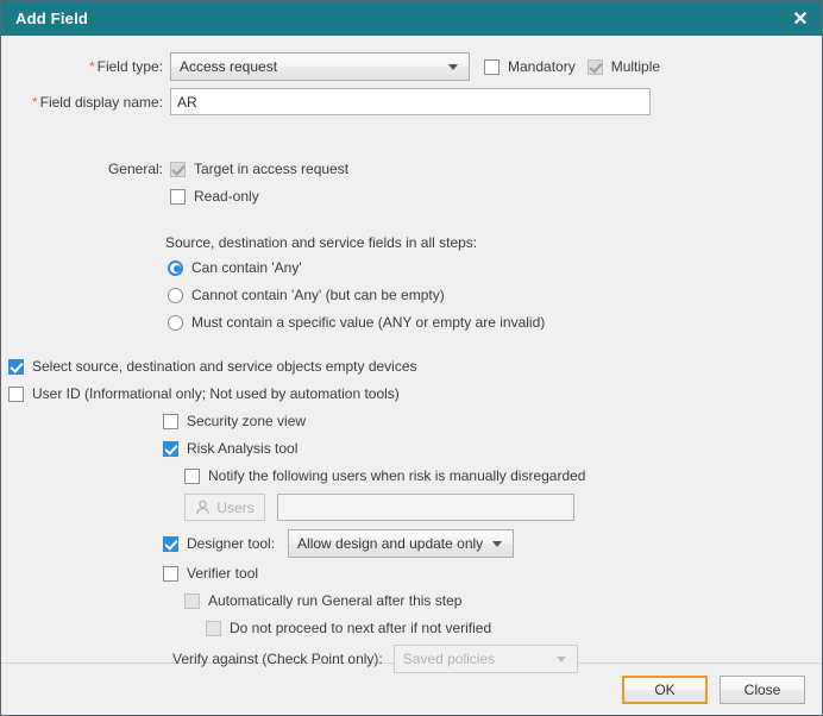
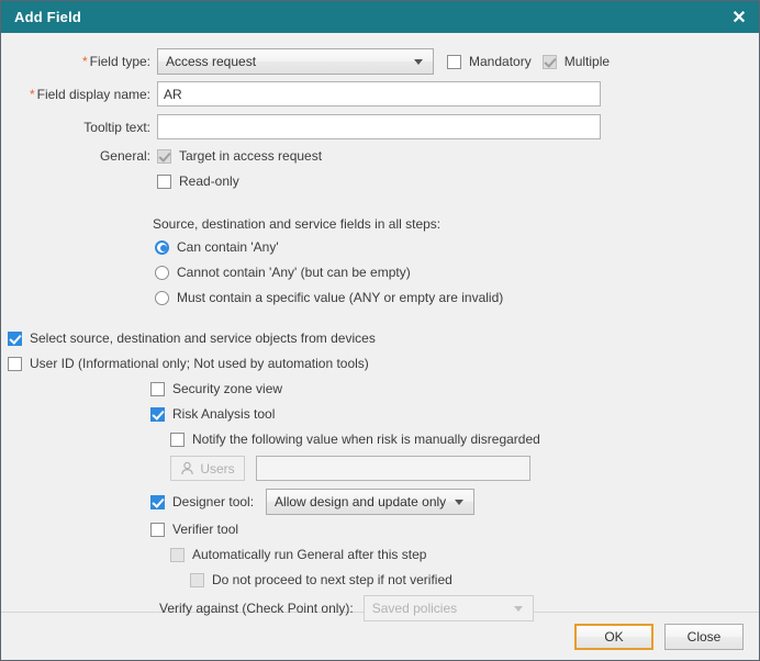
  Add Field
  ✕
  *
  Field type:
  Access request
  Mandatory
  Multiple
  *
  Field display name:
  AR
+ Tooltip text:
  General:
  Target in access request
  Read-only
  Source, destination and service fields in all steps:
  Can contain 'Any'
  Cannot contain 'Any' (but can be empty)
  Must contain a specific value (ANY or empty are invalid)
- Select source, destination and service objects empty devices
+ Select source, destination and service objects from devices
  User ID (Informational only; Not used by automation tools)
  Security zone view
  Risk Analysis tool
- Notify the following users when risk is manually disregarded
+ Notify the following value when risk is manually disregarded
  Users
  Designer tool:
  Allow design and update only
  Verifier tool
  Automatically run General after this step
- Do not proceed to next after if not verified
+ Do not proceed to next step if not verified
  Verify against (Check Point only):
  Saved policies
  OK
  Close
